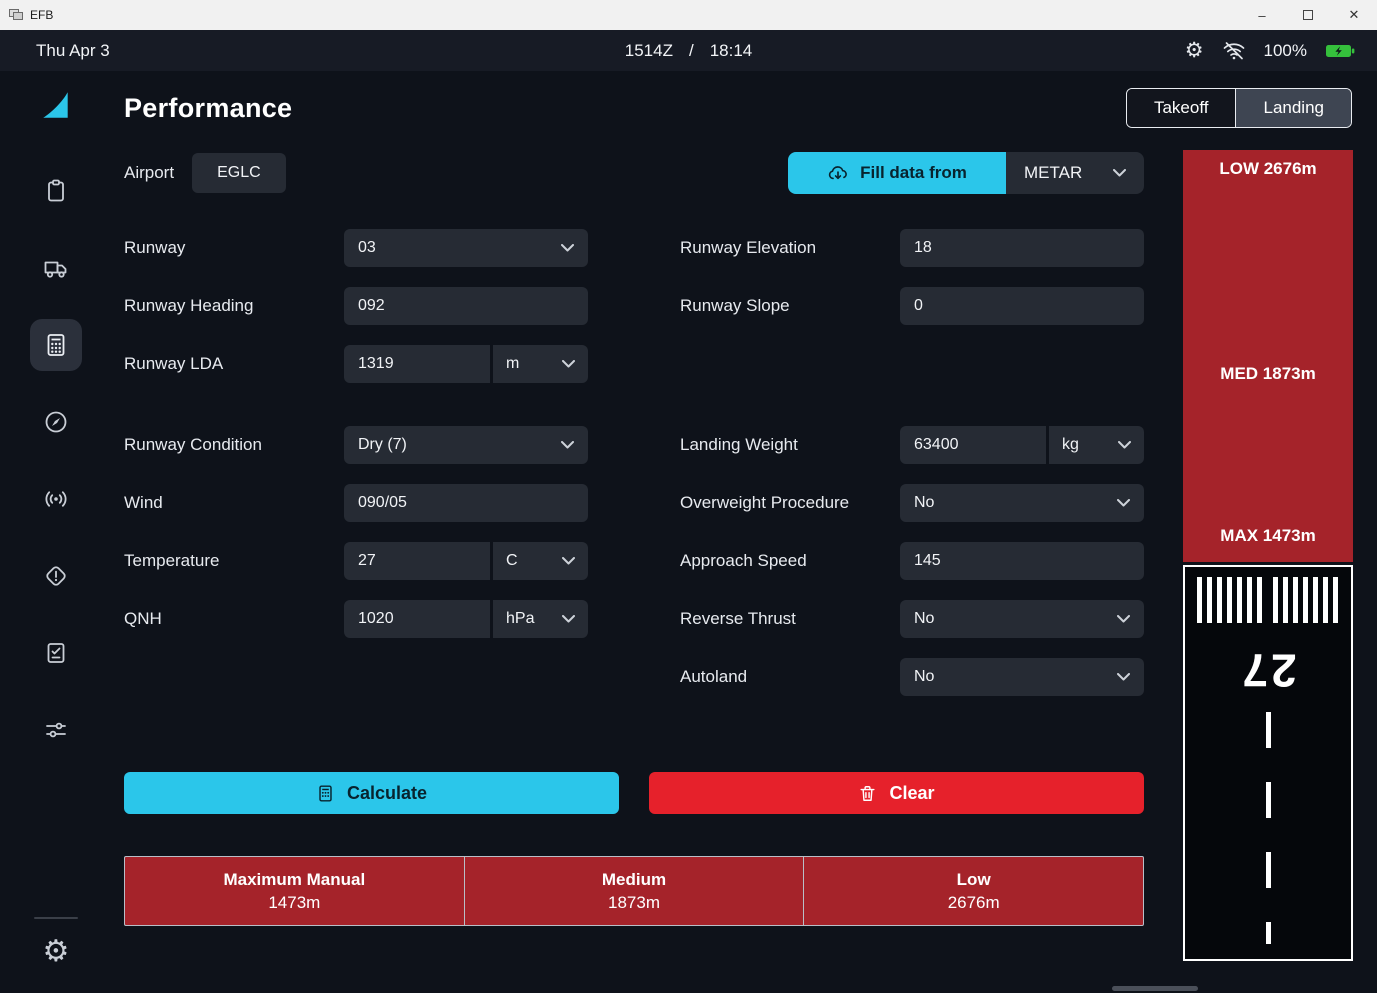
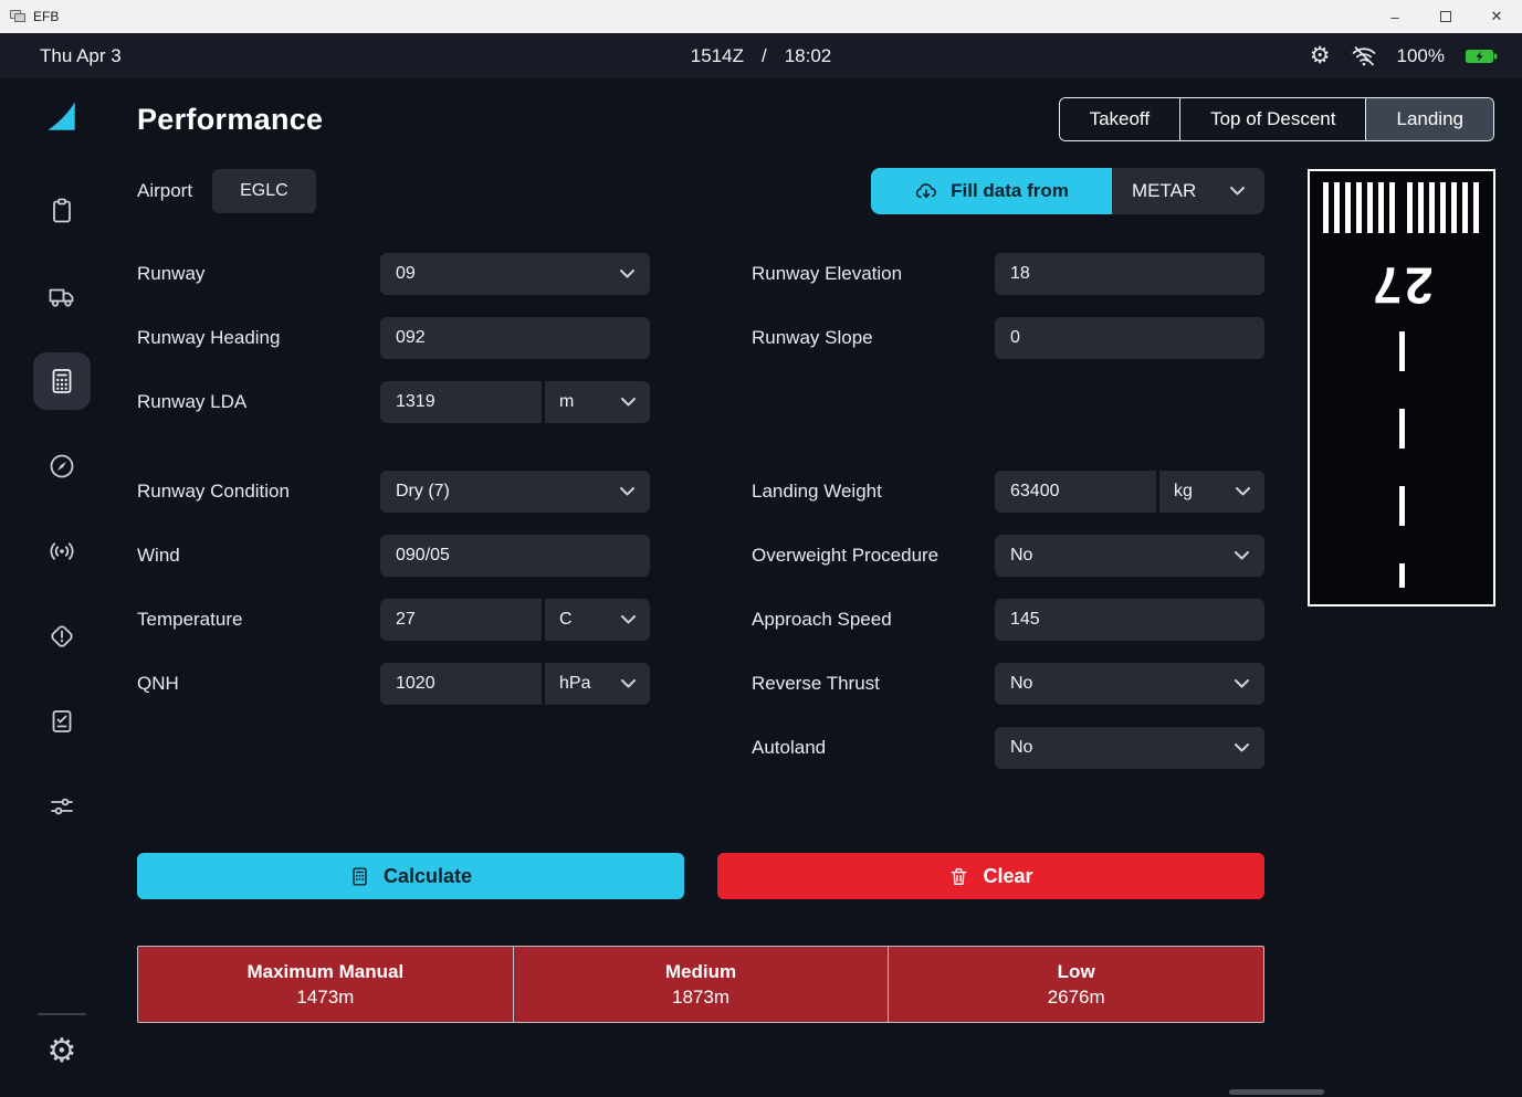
  EFB
  –
  ✕
  Thu Apr 3
  1514Z
  /
- 18:14
+ 18:02
  ⚙
  100%
  ⚙
  Performance
  Takeoff
+ Top of Descent
  Landing
  Airport
  EGLC
  Fill data from
  METAR
  Runway
- 03
+ 09
  Runway Heading
  092
  Runway LDA
  1319
  m
  Runway Condition
  Dry (7)
  Wind
  090/05
  Temperature
  27
  C
  QNH
  1020
  hPa
  Runway Elevation
  18
  Runway Slope
  0
  Landing Weight
  63400
  kg
  Overweight Procedure
  No
  Approach Speed
  145
  Reverse Thrust
  No
  Autoland
  No
  Calculate
  Clear
  Maximum Manual
  1473m
  Medium
  1873m
  Low
  2676m
- LOW 2676m
- MED 1873m
- MAX 1473m
